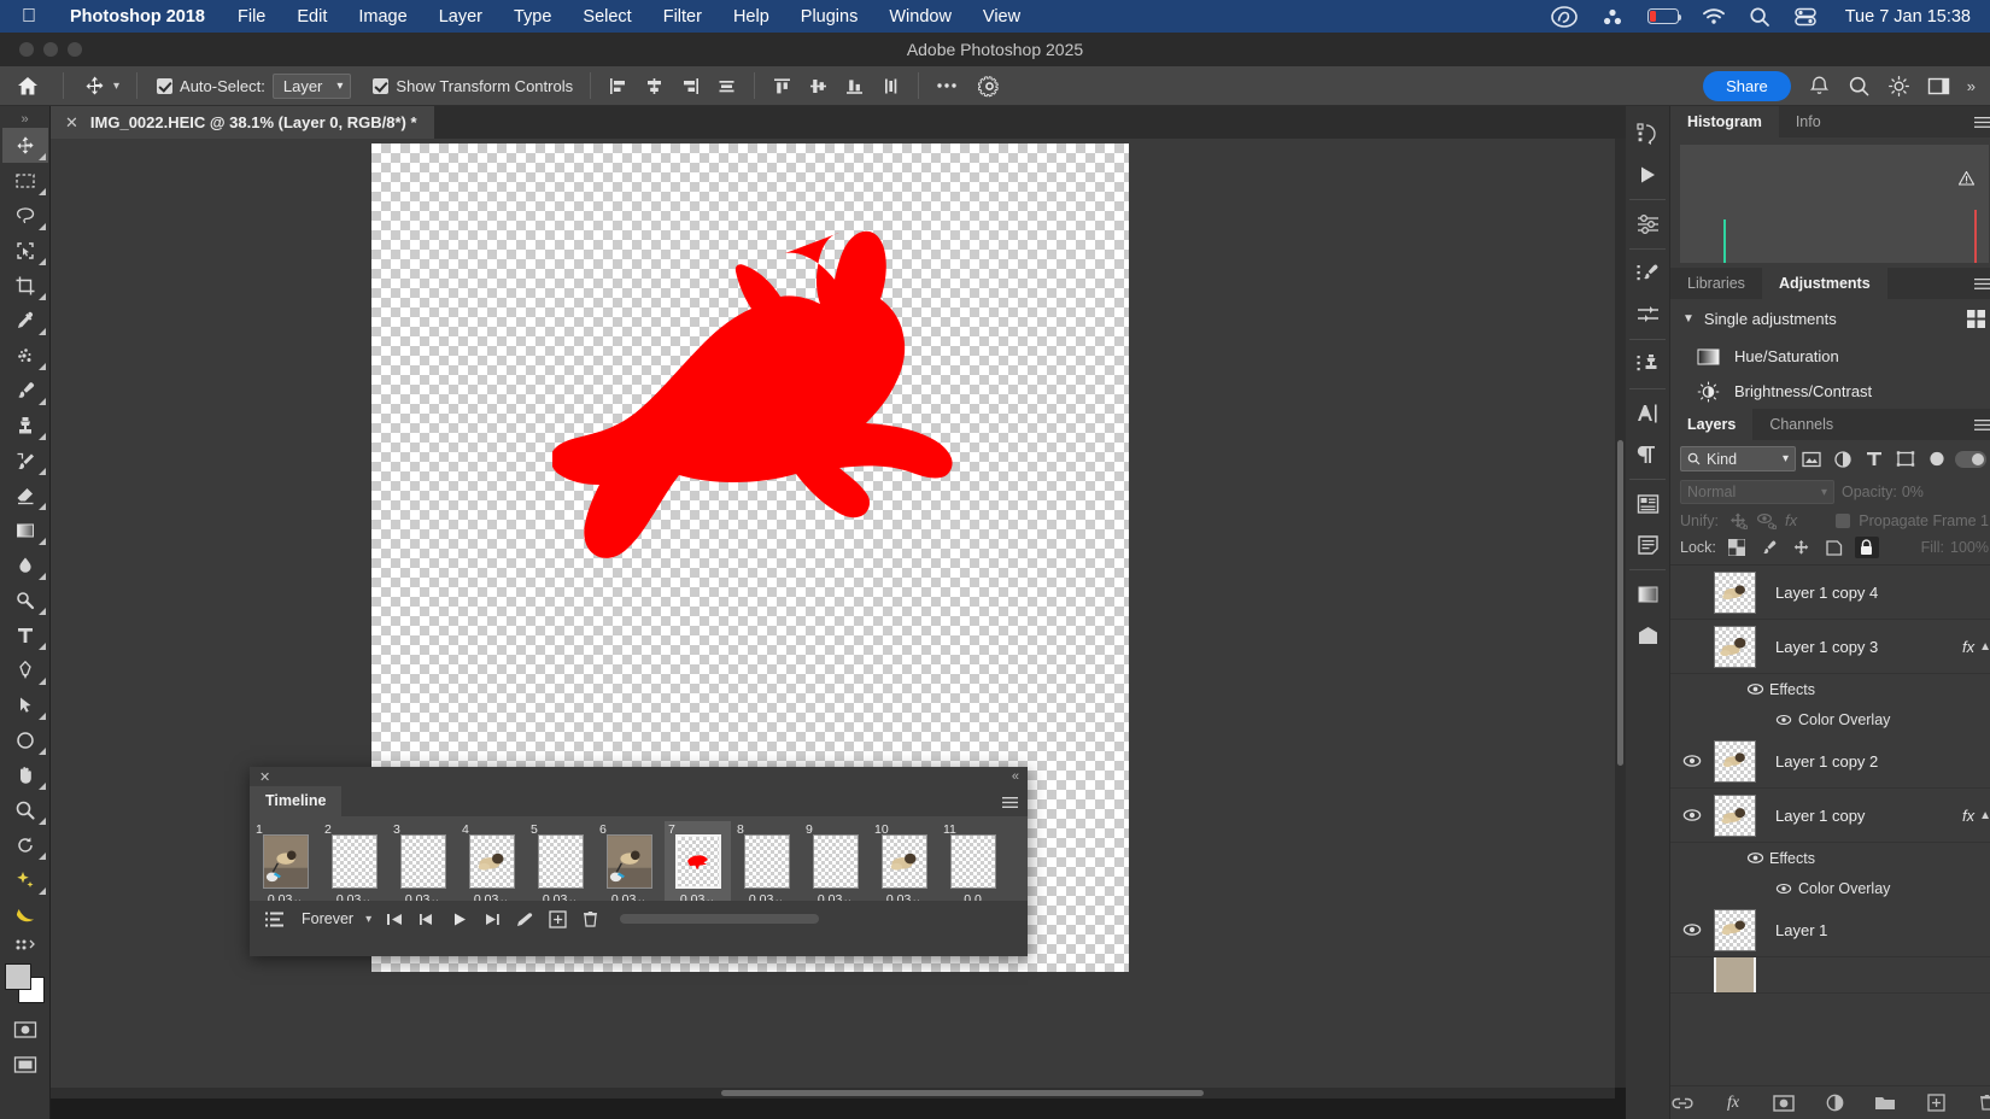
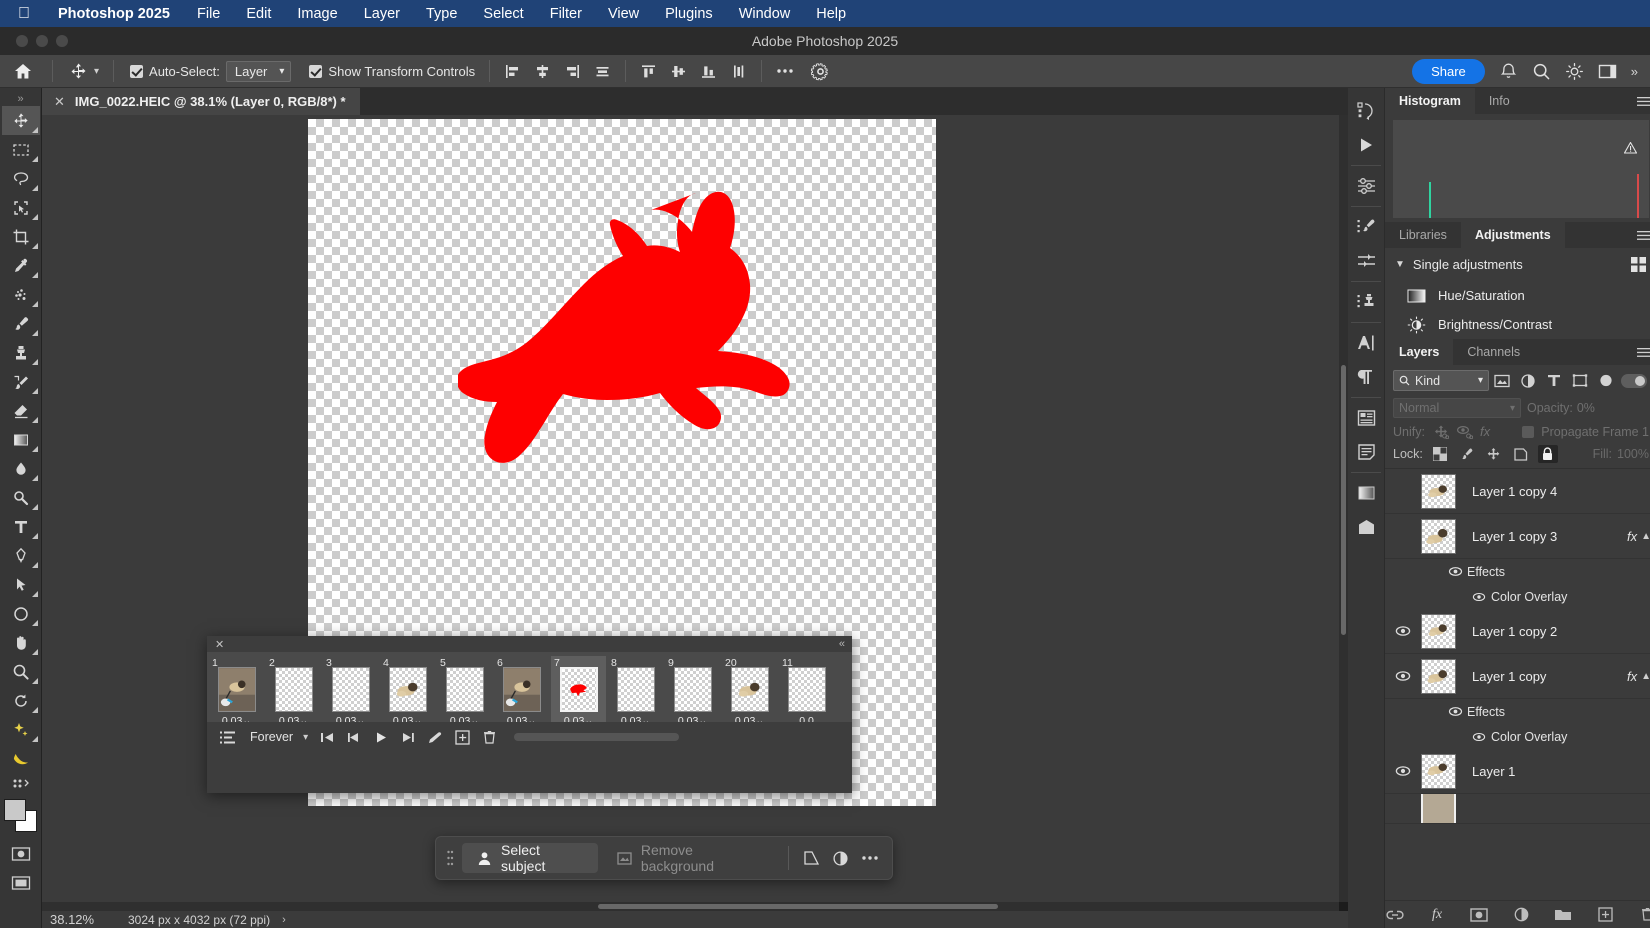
  
- Photoshop 2018
+ Photoshop 2025
  File
  Edit
  Image
  Layer
  Type
  Select
  Filter
- Help
+ View
  Plugins
  Window
- View
+ Help
- Tue 7 Jan 15:38
  Adobe Photoshop 2025
  ▾
  Auto-Select:
  Layer
  ▾
  Show Transform Controls
  Share
  »
  »
  ✕
  IMG_0022.HEIC @ 38.1% (Layer 0, RGB/8*) *
+ 38.12%
+ 3024 px x 4032 px (72 ppi)
+ ›
+ Select subject
+ Remove background
  ✕
  «
- Timeline
  1
  0.03⌄
  2
  0.03⌄
  3
  0.03⌄
  4
  0.03⌄
  5
  0.03⌄
  6
  0.03⌄
  7
  0.03⌄
  8
  0.03⌄
  9
  0.03⌄
- 10
+ 20
  0.03⌄
  11
  0.0
  Forever
  ▾
  Histogram
  Info
  Libraries
  Adjustments
  ▼
  Single adjustments
  Hue/Saturation
  Brightness/Contrast
  Layers
  Channels
  Kind
  ▾
  Normal
  ▾
  Opacity:
  0%
  Unify:
  fx
  Propagate Frame 1
  Lock:
  Fill:
  100%
  Layer 1 copy 4
  Layer 1 copy 3
  fx
  ▲
  Effects
  Color Overlay
  Layer 1 copy 2
  Layer 1 copy
  fx
  ▲
  Effects
  Color Overlay
  Layer 1
  fx
